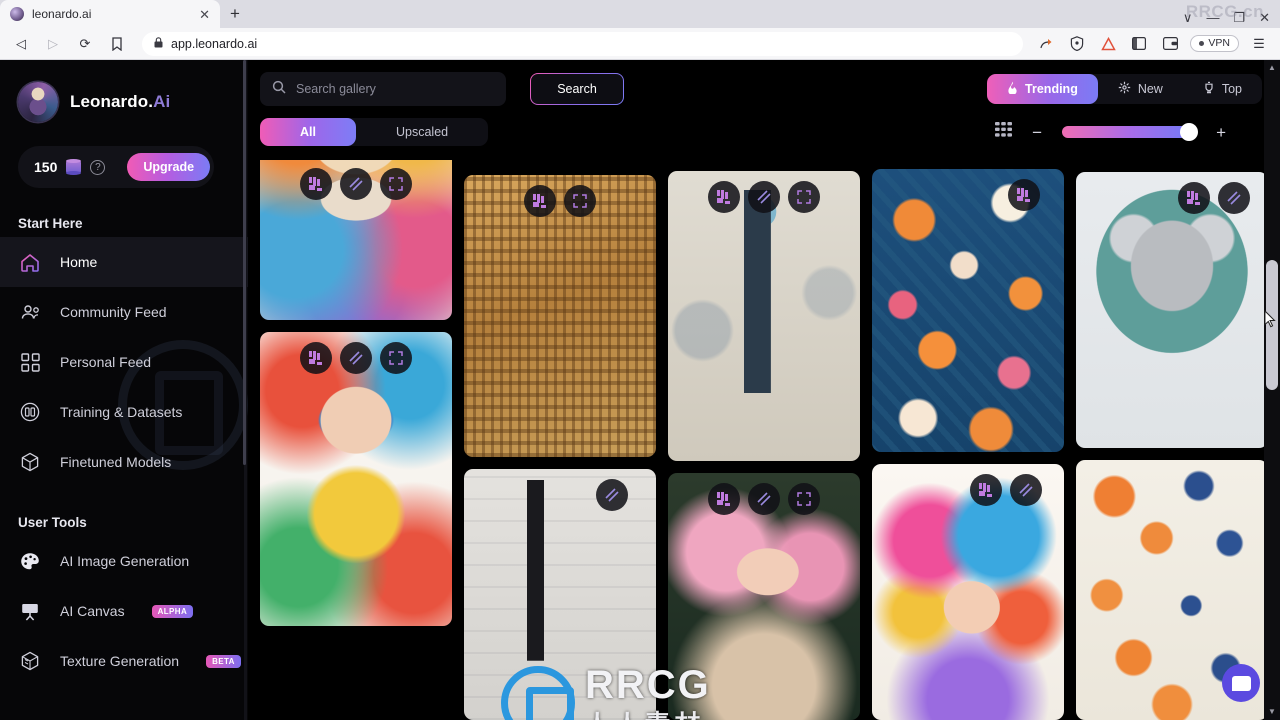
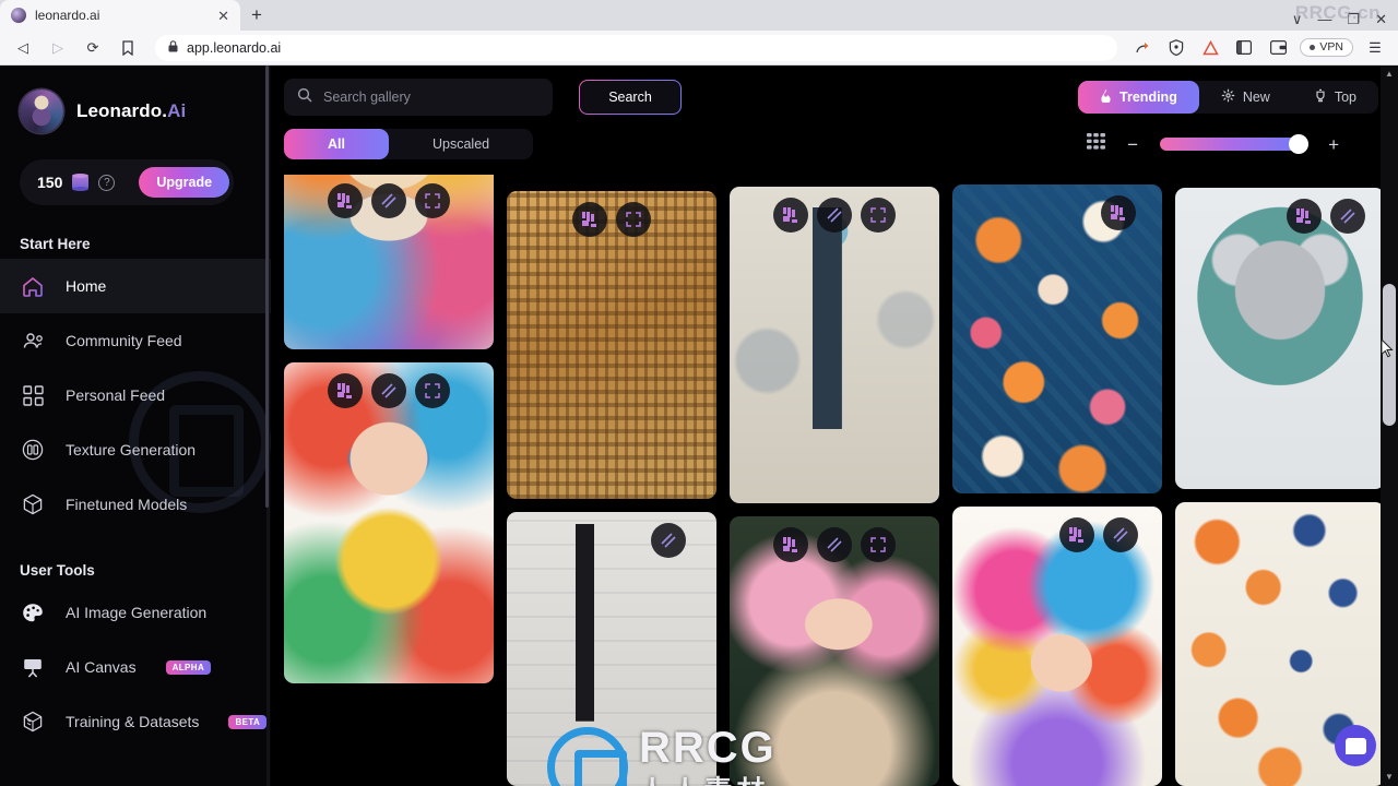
  leonardo.ai
  ✕
  +
  ∨
  —
  ❐
  ✕
  RRCG.cn
  ◁
  ▷
  ⟳
  app.leonardo.ai
  VPN
  ☰
  Leonardo.Ai
  150
  ?
  Upgrade
  Start Here
  Home
  Community Feed
  Personal Feed
- Training & Datasets
+ Texture Generation
  Finetuned Models
  User Tools
  AI Image Generation
  AI Canvas
  ALPHA
- Texture Generation
+ Training & Datasets
  BETA
  Search gallery
  Search
  Trending
  New
  Top
  All
  Upscaled
  −
  +
  RRCG
  ▲
  ▼
